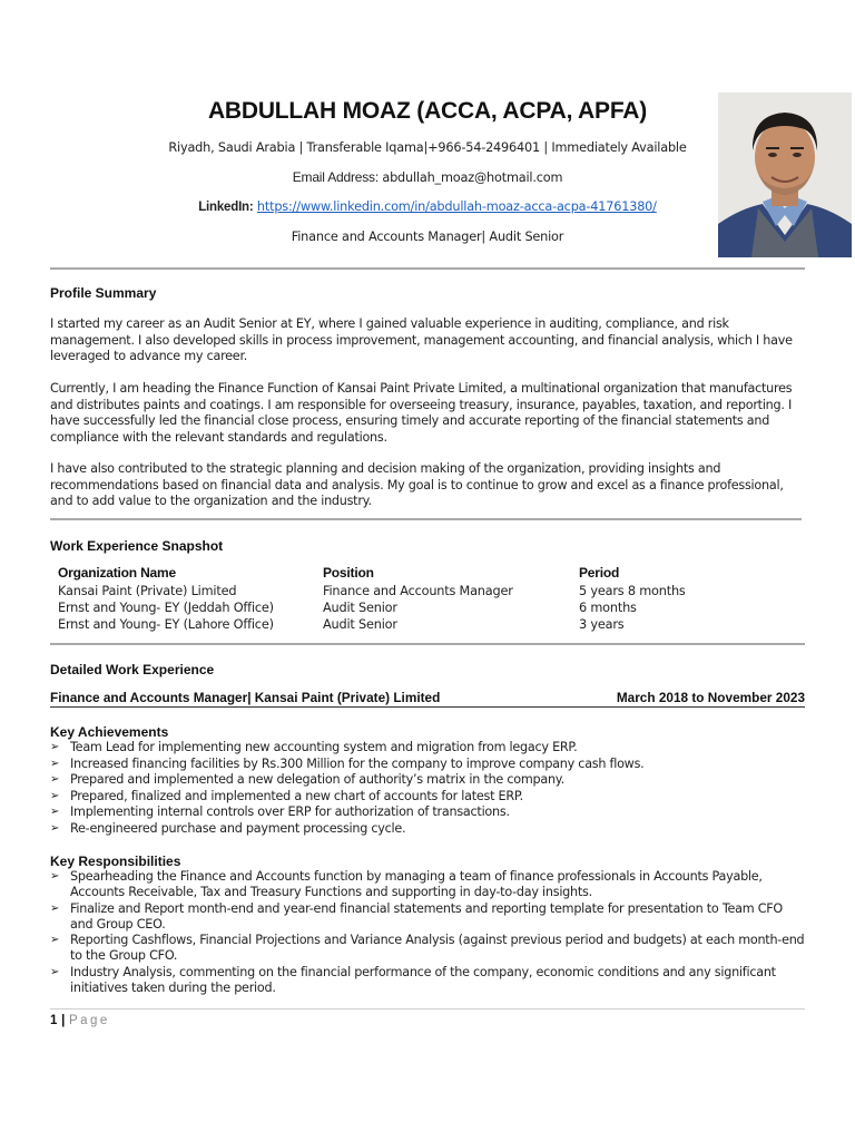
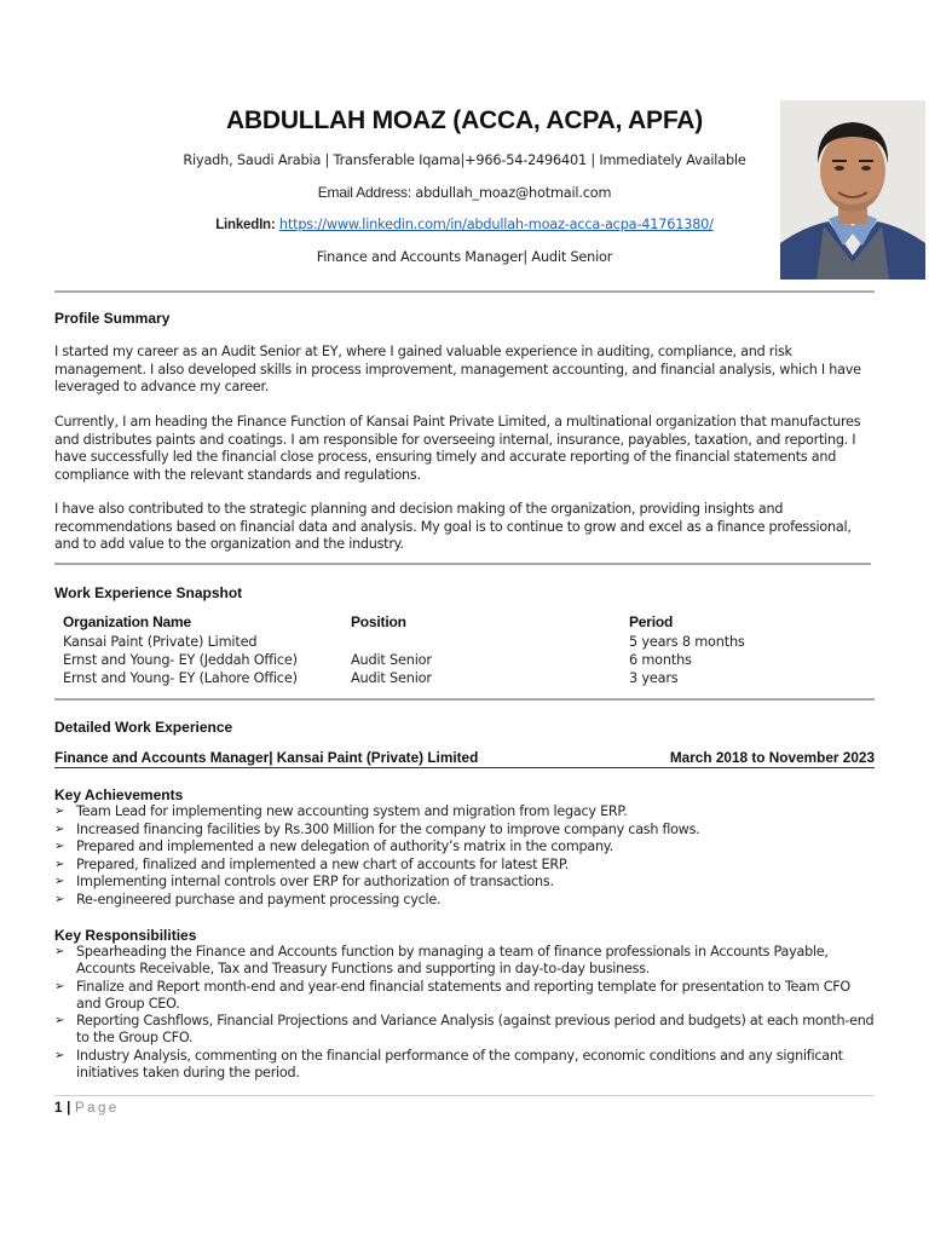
  ABDULLAH MOAZ (ACCA, ACPA, APFA)
  Riyadh, Saudi Arabia | Transferable Iqama|+966-54-2496401 | Immediately Available
  Email Address: abdullah_moaz@hotmail.com
  LinkedIn: https://www.linkedin.com/in/abdullah-moaz-acca-acpa-41761380/
  Finance and Accounts Manager| Audit Senior
  Profile Summary
  I started my career as an Audit Senior at EY, where I gained valuable experience in auditing, compliance, and risk management. I also developed skills in process improvement, management accounting, and financial analysis, which I have leveraged to advance my career.
- Currently, I am heading the Finance Function of Kansai Paint Private Limited, a multinational organization that manufactures and distributes paints and coatings. I am responsible for overseeing treasury, insurance, payables, taxation, and reporting. I have successfully led the financial close process, ensuring timely and accurate reporting of the financial statements and compliance with the relevant standards and regulations.
+ Currently, I am heading the Finance Function of Kansai Paint Private Limited, a multinational organization that manufactures and distributes paints and coatings. I am responsible for overseeing internal, insurance, payables, taxation, and reporting. I have successfully led the financial close process, ensuring timely and accurate reporting of the financial statements and compliance with the relevant standards and regulations.
  I have also contributed to the strategic planning and decision making of the organization, providing insights and recommendations based on financial data and analysis. My goal is to continue to grow and excel as a finance professional, and to add value to the organization and the industry.
  Work Experience Snapshot
  Organization Name
  Position
  Period
  Kansai Paint (Private) Limited
- Finance and Accounts Manager
  5 years 8 months
  Ernst and Young- EY (Jeddah Office)
  Audit Senior
  6 months
  Ernst and Young- EY (Lahore Office)
  Audit Senior
  3 years
  Detailed Work Experience
  Finance and Accounts Manager| Kansai Paint (Private) Limited
  March 2018 to November 2023
  Key Achievements
  ➢
  Team Lead for implementing new accounting system and migration from legacy ERP.
  ➢
  Increased financing facilities by Rs.300 Million for the company to improve company cash flows.
  ➢
  Prepared and implemented a new delegation of authority’s matrix in the company.
  ➢
  Prepared, finalized and implemented a new chart of accounts for latest ERP.
  ➢
  Implementing internal controls over ERP for authorization of transactions.
  ➢
  Re-engineered purchase and payment processing cycle.
  Key Responsibilities
  ➢
- Spearheading the Finance and Accounts function by managing a team of finance professionals in Accounts Payable, Accounts Receivable, Tax and Treasury Functions and supporting in day-to-day insights.
+ Spearheading the Finance and Accounts function by managing a team of finance professionals in Accounts Payable, Accounts Receivable, Tax and Treasury Functions and supporting in day-to-day business.
  ➢
  Finalize and Report month-end and year-end financial statements and reporting template for presentation to Team CFO and Group CEO.
  ➢
  Reporting Cashflows, Financial Projections and Variance Analysis (against previous period and budgets) at each month-end to the Group CFO.
  ➢
  Industry Analysis, commenting on the financial performance of the company, economic conditions and any significant initiatives taken during the period.
  1 | Page
